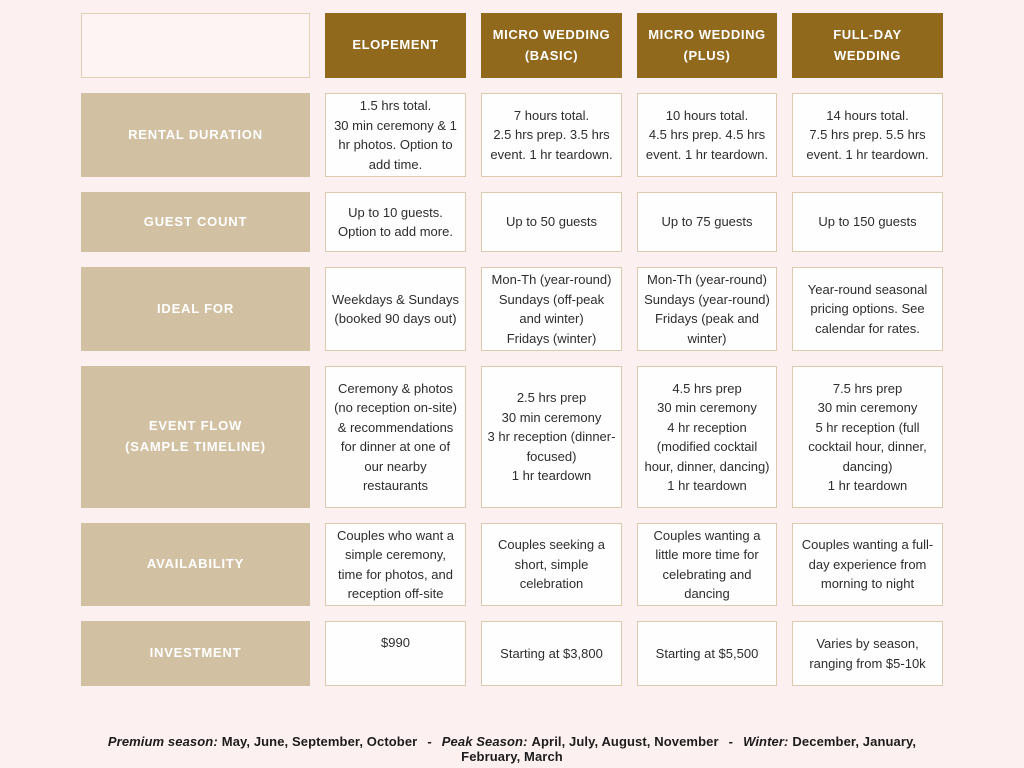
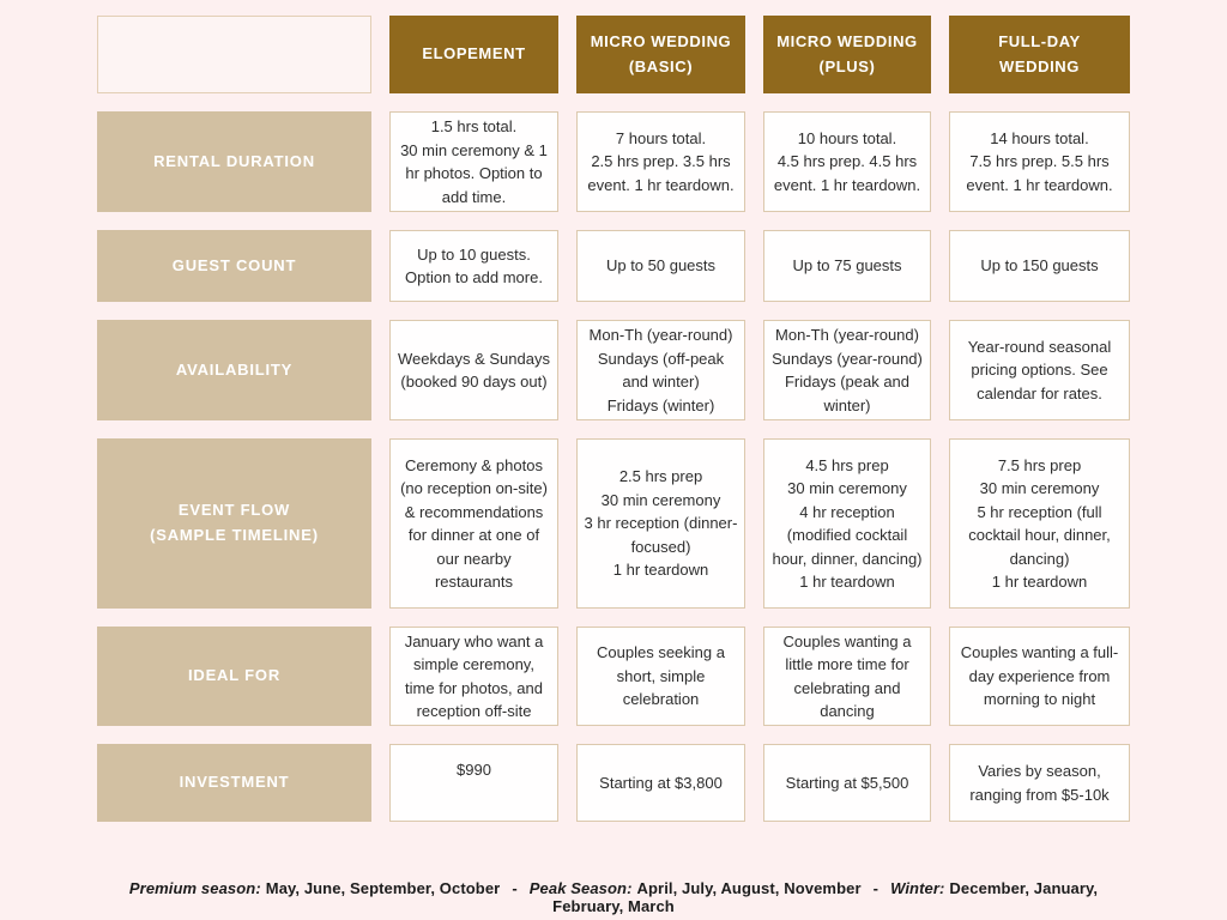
  ELOPEMENT
  MICRO WEDDING
  (BASIC)
  MICRO WEDDING
  (PLUS)
  FULL-DAY
  WEDDING
  RENTAL DURATION
  1.5 hrs total.
  30 min ceremony & 1 hr photos. Option to add time.
  7 hours total.
  2.5 hrs prep. 3.5 hrs event. 1 hr teardown.
  10 hours total.
  4.5 hrs prep. 4.5 hrs event. 1 hr teardown.
  14 hours total.
  7.5 hrs prep. 5.5 hrs event. 1 hr teardown.
  GUEST COUNT
  Up to 10 guests.
  Option to add more.
  Up to 50 guests
  Up to 75 guests
  Up to 150 guests
- IDEAL FOR
+ AVAILABILITY
  Weekdays & Sundays (booked 90 days out)
  Mon-Th (year-round)
  Sundays (off-peak and winter)
  Fridays (winter)
  Mon-Th (year-round)
  Sundays (year-round)
  Fridays (peak and winter)
  Year-round seasonal pricing options. See calendar for rates.
  EVENT FLOW
  (SAMPLE TIMELINE)
  Ceremony & photos (no reception on-site) & recommendations for dinner at one of our nearby restaurants
  2.5 hrs prep
  30 min ceremony
  3 hr reception (dinner-focused)
  1 hr teardown
  4.5 hrs prep
  30 min ceremony
  4 hr reception (modified cocktail hour, dinner, dancing)
  1 hr teardown
  7.5 hrs prep
  30 min ceremony
  5 hr reception (full cocktail hour, dinner, dancing)
  1 hr teardown
- AVAILABILITY
+ IDEAL FOR
- Couples who want a simple ceremony, time for photos, and reception off-site
+ January who want a simple ceremony, time for photos, and reception off-site
  Couples seeking a short, simple celebration
  Couples wanting a little more time for celebrating and dancing
  Couples wanting a full-day experience from morning to night
  INVESTMENT
  $990
  Starting at $3,800
  Starting at $5,500
  Varies by season, ranging from $5-10k
  Premium season: May, June, September, October - Peak Season: April, July, August, November - Winter: December, January, February, March
